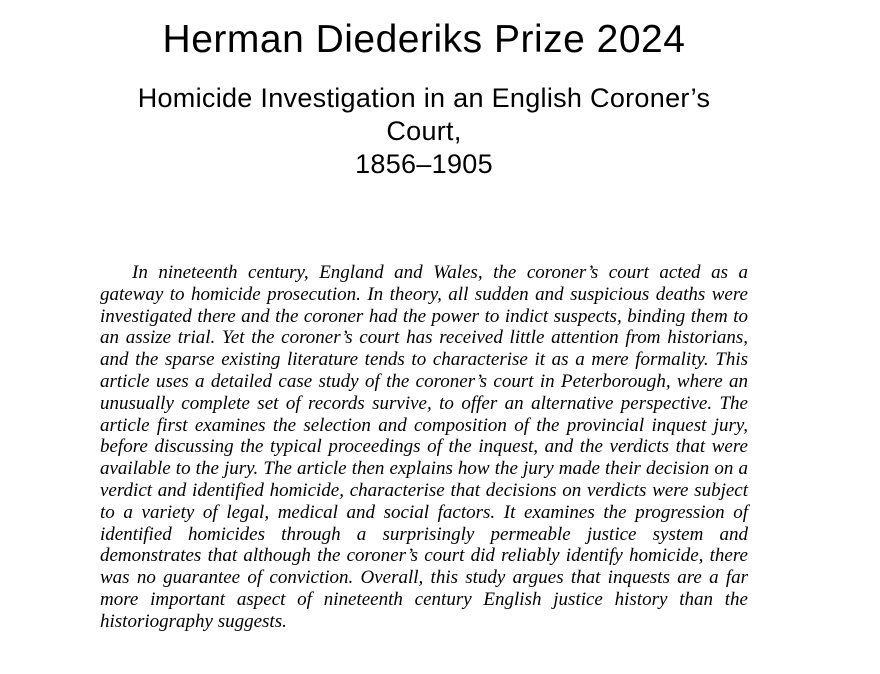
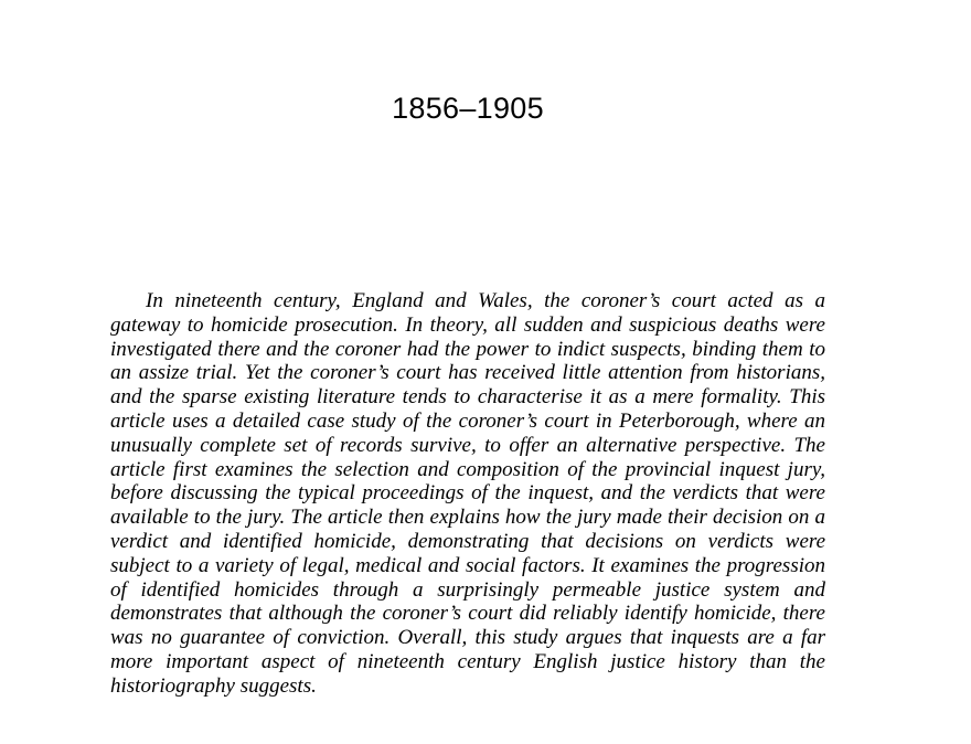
- Herman Diederiks Prize 2024
- Homicide Investigation in an English Coroner’s Court,
  1856–1905
- In nineteenth century, England and Wales, the coroner’s court acted as a gateway to homicide prosecution. In theory, all sudden and suspicious deaths were investigated there and the coroner had the power to indict suspects, binding them to an assize trial. Yet the coroner’s court has received little attention from historians, and the sparse existing literature tends to characterise it as a mere formality. This article uses a detailed case study of the coroner’s court in Peterborough, where an unusually complete set of records survive, to offer an alternative perspective. The article first examines the selection and composition of the provincial inquest jury, before discussing the typical proceedings of the inquest, and the verdicts that were available to the jury. The article then explains how the jury made their decision on a verdict and identified homicide, characterise that decisions on verdicts were subject to a variety of legal, medical and social factors. It examines the progression of identified homicides through a surprisingly permeable justice system and demonstrates that although the coroner’s court did reliably identify homicide, there was no guarantee of conviction. Overall, this study argues that inquests are a far more important aspect of nineteenth century English justice history than the historiography suggests.
+ In nineteenth century, England and Wales, the coroner’s court acted as a gateway to homicide prosecution. In theory, all sudden and suspicious deaths were investigated there and the coroner had the power to indict suspects, binding them to an assize trial. Yet the coroner’s court has received little attention from historians, and the sparse existing literature tends to characterise it as a mere formality. This article uses a detailed case study of the coroner’s court in Peterborough, where an unusually complete set of records survive, to offer an alternative perspective. The article first examines the selection and composition of the provincial inquest jury, before discussing the typical proceedings of the inquest, and the verdicts that were available to the jury. The article then explains how the jury made their decision on a verdict and identified homicide, demonstrating that decisions on verdicts were subject to a variety of legal, medical and social factors. It examines the progression of identified homicides through a surprisingly permeable justice system and demonstrates that although the coroner’s court did reliably identify homicide, there was no guarantee of conviction. Overall, this study argues that inquests are a far more important aspect of nineteenth century English justice history than the historiography suggests.
